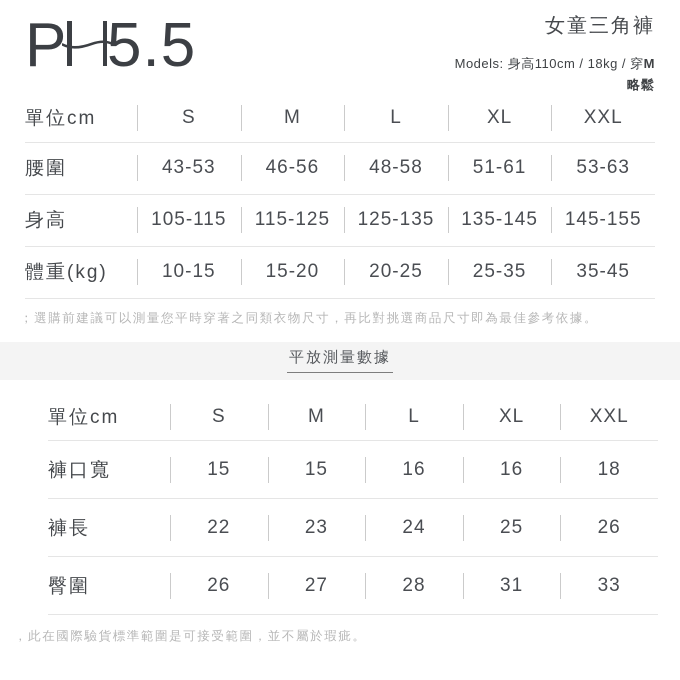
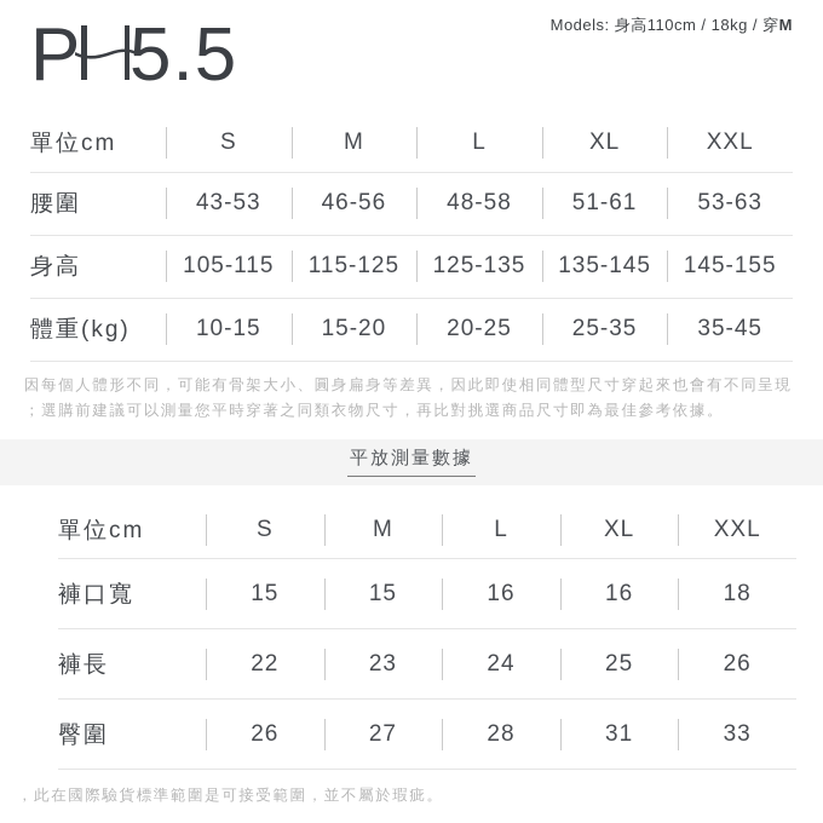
  P
  5.5
- 女童三角褲
  Models: 身高110cm / 18kg / 穿M
- 略鬆
  單位cm	S	M	L	XL	XXL
  腰圍	43-53	46-56	48-58	51-61	53-63
  身高	105-115	115-125	125-135	135-145	145-155
  體重(kg)	10-15	15-20	20-25	25-35	35-45
+ 因每個人體形不同，可能有骨架大小、圓身扁身等差異，因此即使相同體型尺寸穿起來也會有不同呈現
  ；選購前建議可以測量您平時穿著之同類衣物尺寸，再比對挑選商品尺寸即為最佳參考依據。
  平放測量數據
  單位cm	S	M	L	XL	XXL
  褲口寬	15	15	16	16	18
  褲長	22	23	24	25	26
  臀圍	26	27	28	31	33
  ，此在國際驗貨標準範圍是可接受範圍，並不屬於瑕疵。
